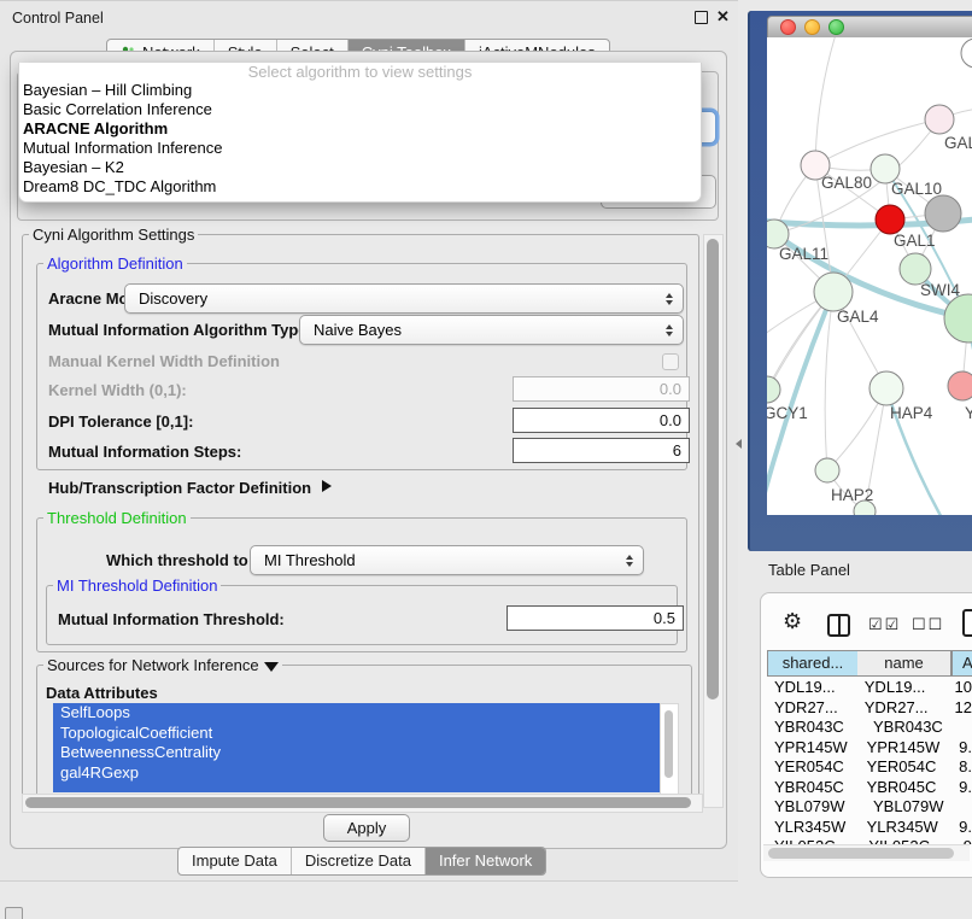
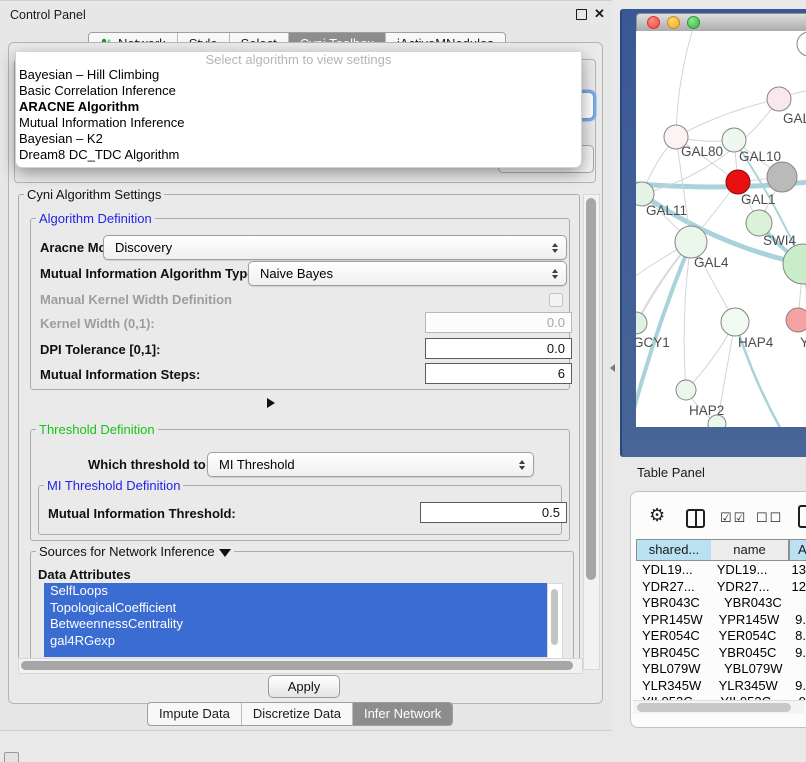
  Control Panel
  ✕
  Cyni Algorithm Settings
  Algorithm Definition
  Discovery
  Mutual Information Algorithm Typ
  Naive Bayes
  Manual Kernel Width Definition
  Kernel Width (0,1):
  0.0
  DPI Tolerance [0,1]:
  0.0
  Mutual Information Steps:
  6
- Hub/Transcription Factor Definition
  Threshold Definition
  Which threshold to
  MI Threshold
  MI Threshold Definition
  Mutual Information Threshold:
  0.5
  Sources for Network Inference
  Data Attributes
  SelfLoops
  TopologicalCoefficient
  BetweennessCentrality
  gal4RGexp
  Apply
  Select algorithm to view settings
  Bayesian – Hill Climbing
  Basic Correlation Inference
  ARACNE Algorithm
  Mutual Information Inference
  Bayesian – K2
  Dream8 DC_TDC Algorithm
  Impute Data
  Discretize Data
  Infer Network
  GAL80
  GAL10
  GAL1
  GAL11
  SWI4
  GAL4
  GCY1
  HAP4
  Y
  HAP2
  Table Panel
  ⚙
  ☑☑
  ☐☐
  shared...
  name
  A
  YDL19...
  YDL19...
- 10
+ 13
  YDR27...
  YDR27...
  12
  YBR043C
  YBR043C
  YPR145W
  YPR145W
  9.
  YER054C
  YER054C
  8.
  YBR045C
  YBR045C
  9.
  YBL079W
  YBL079W
  YLR345W
  YLR345W
  9.
